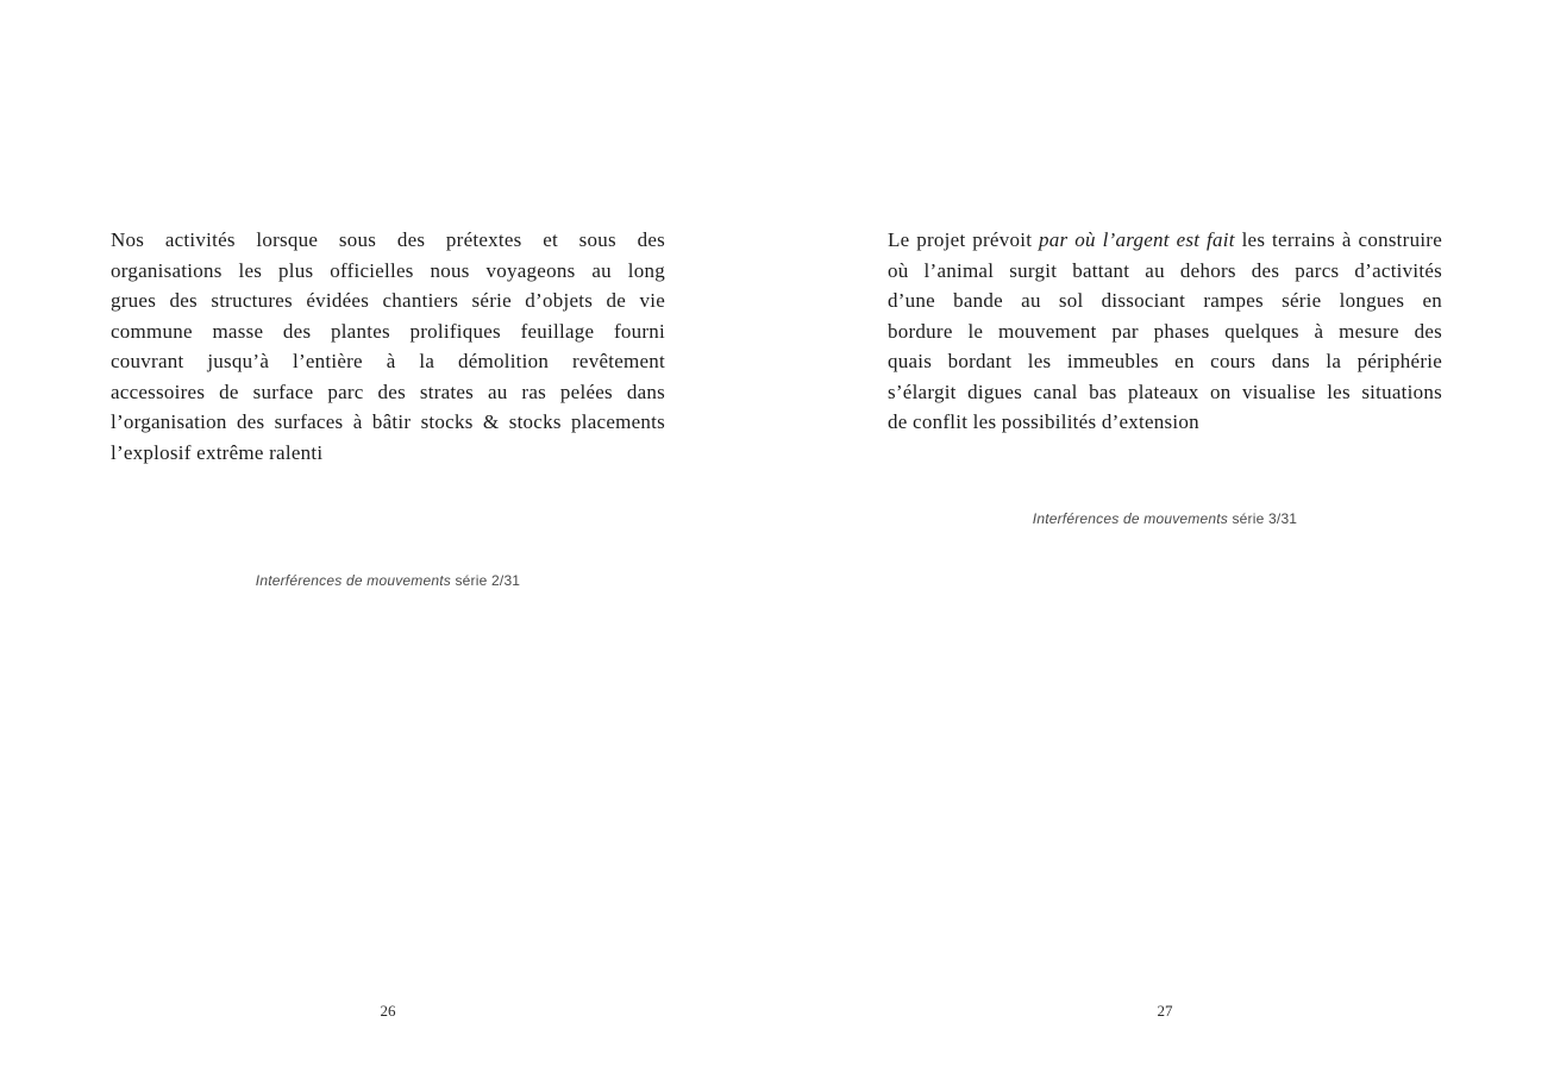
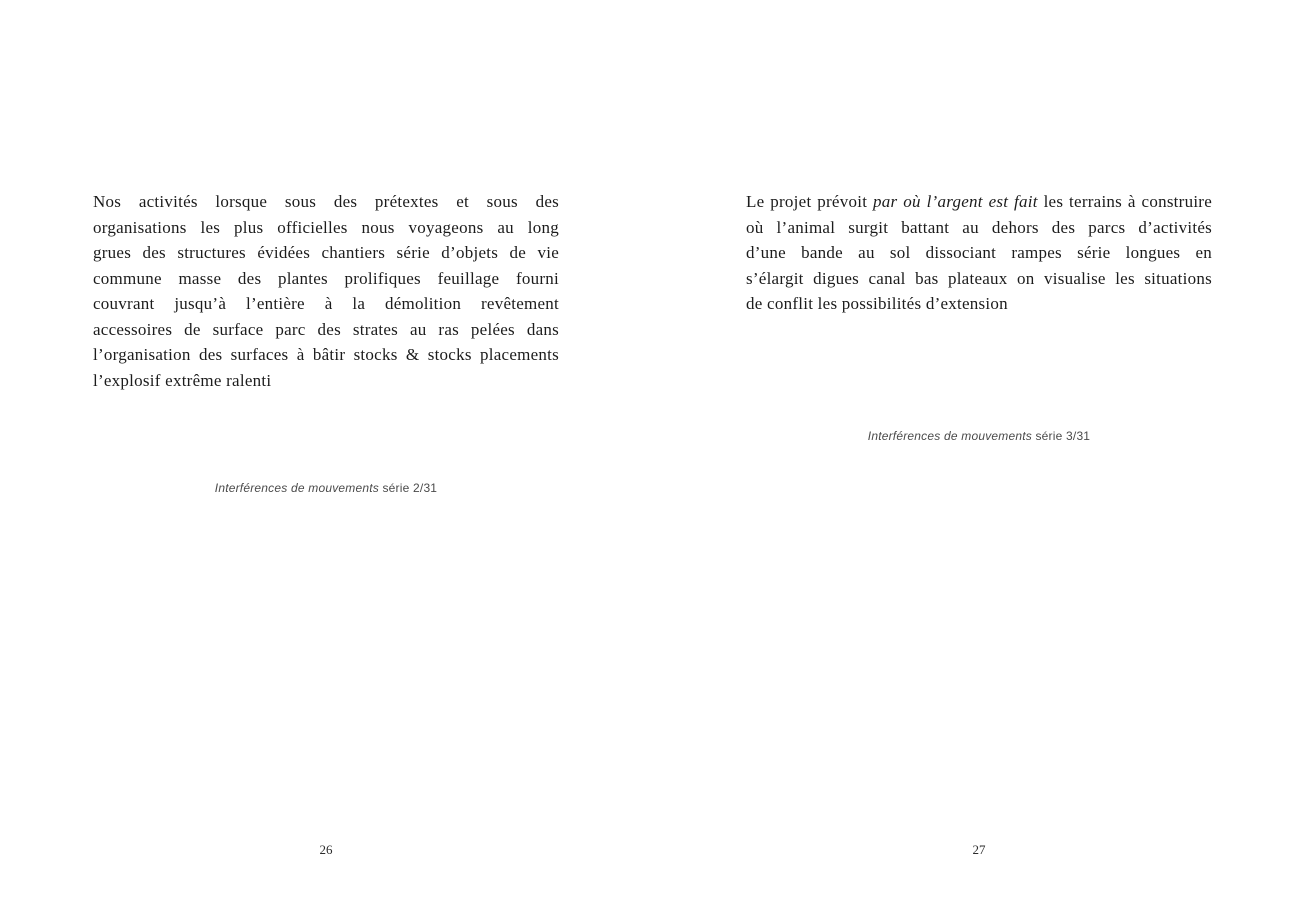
  Nos activités lorsque sous des prétextes et sous des
  organisations les plus officielles nous voyageons au long
  grues des structures évidées chantiers série d’objets de vie
  commune masse des plantes prolifiques feuillage fourni
  couvrant jusqu’à l’entière à la démolition revêtement
  accessoires de surface parc des strates au ras pelées dans
  l’organisation des surfaces à bâtir stocks & stocks placements
  l’explosif extrême ralenti
  Interférences de mouvements série 2/31
  26
  Le projet prévoit par où l’argent est fait les terrains à construire
  où l’animal surgit battant au dehors des parcs d’activités
  d’une bande au sol dissociant rampes série longues en
- bordure le mouvement par phases quelques à mesure des
- quais bordant les immeubles en cours dans la périphérie
  s’élargit digues canal bas plateaux on visualise les situations
  de conflit les possibilités d’extension
  Interférences de mouvements série 3/31
  27
